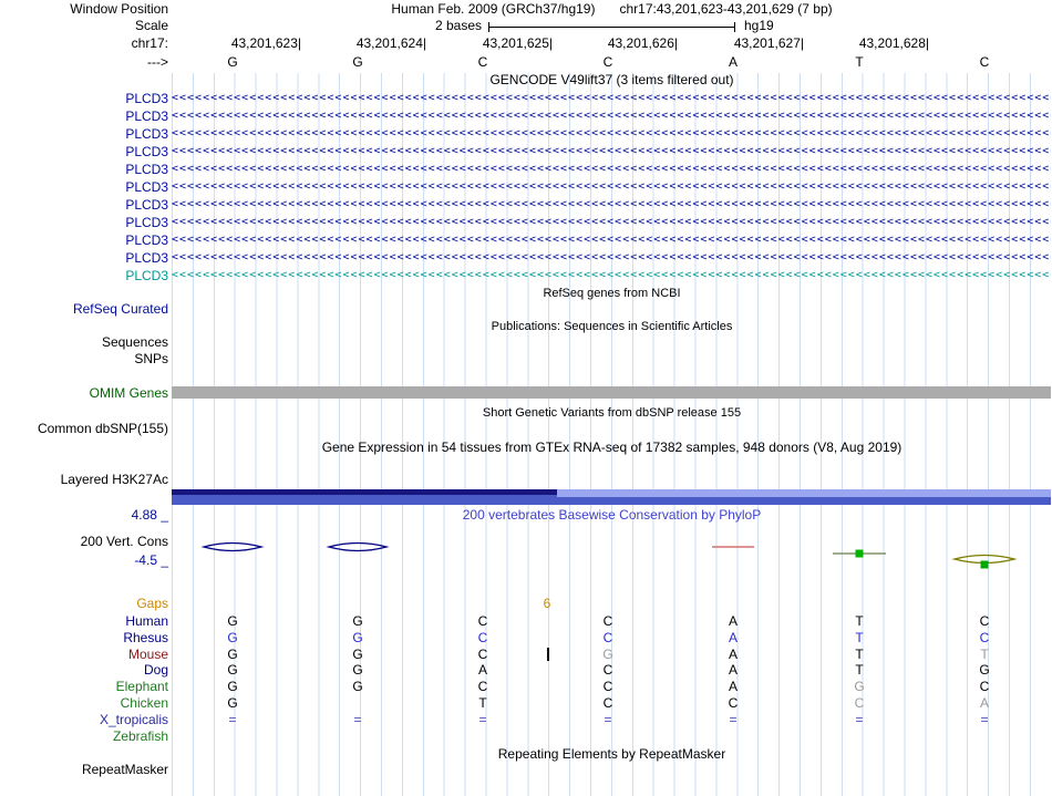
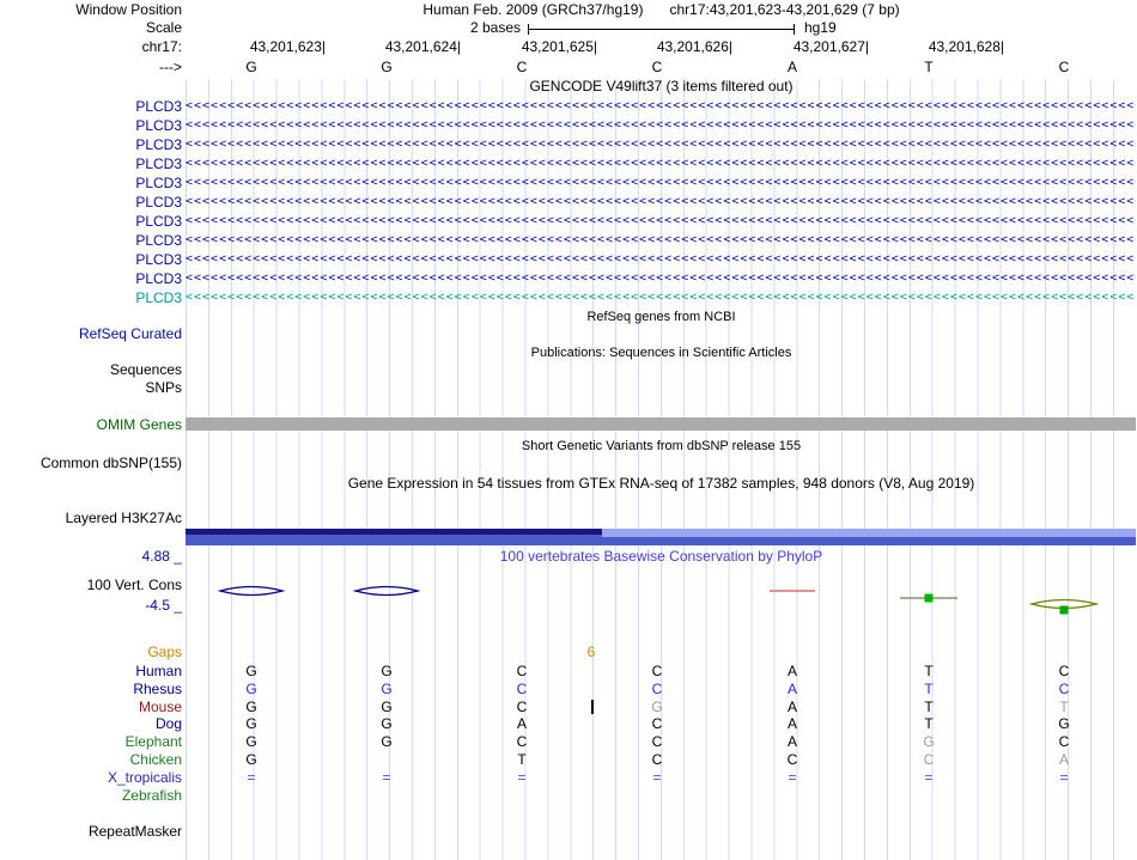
  Window Position
  Human Feb. 2009 (GRCh37/hg19) chr17:43,201,623-43,201,629 (7 bp)
  Scale
  2 bases
  hg19
  chr17:
  43,201,623|
  43,201,624|
  43,201,625|
  43,201,626|
  43,201,627|
  43,201,628|
  --->
  G
  G
  C
  C
  A
  T
  C
  GENCODE V49lift37 (3 items filtered out)
  PLCD3
  <<<<<<<<<<<<<<<<<<<<<<<<<<<<<<<<<<<<<<<<<<<<<<<<<<<<<<<<<<<<<<<<<<<<<<<<<<<<<<<<<<<<<<<<<<<<<<<<<<<<<<<<<<<<<<<<<
  PLCD3
  <<<<<<<<<<<<<<<<<<<<<<<<<<<<<<<<<<<<<<<<<<<<<<<<<<<<<<<<<<<<<<<<<<<<<<<<<<<<<<<<<<<<<<<<<<<<<<<<<<<<<<<<<<<<<<<<<
  PLCD3
  <<<<<<<<<<<<<<<<<<<<<<<<<<<<<<<<<<<<<<<<<<<<<<<<<<<<<<<<<<<<<<<<<<<<<<<<<<<<<<<<<<<<<<<<<<<<<<<<<<<<<<<<<<<<<<<<<
  PLCD3
  <<<<<<<<<<<<<<<<<<<<<<<<<<<<<<<<<<<<<<<<<<<<<<<<<<<<<<<<<<<<<<<<<<<<<<<<<<<<<<<<<<<<<<<<<<<<<<<<<<<<<<<<<<<<<<<<<
  PLCD3
  <<<<<<<<<<<<<<<<<<<<<<<<<<<<<<<<<<<<<<<<<<<<<<<<<<<<<<<<<<<<<<<<<<<<<<<<<<<<<<<<<<<<<<<<<<<<<<<<<<<<<<<<<<<<<<<<<
  PLCD3
  <<<<<<<<<<<<<<<<<<<<<<<<<<<<<<<<<<<<<<<<<<<<<<<<<<<<<<<<<<<<<<<<<<<<<<<<<<<<<<<<<<<<<<<<<<<<<<<<<<<<<<<<<<<<<<<<<
  PLCD3
  <<<<<<<<<<<<<<<<<<<<<<<<<<<<<<<<<<<<<<<<<<<<<<<<<<<<<<<<<<<<<<<<<<<<<<<<<<<<<<<<<<<<<<<<<<<<<<<<<<<<<<<<<<<<<<<<<
  PLCD3
  <<<<<<<<<<<<<<<<<<<<<<<<<<<<<<<<<<<<<<<<<<<<<<<<<<<<<<<<<<<<<<<<<<<<<<<<<<<<<<<<<<<<<<<<<<<<<<<<<<<<<<<<<<<<<<<<<
  PLCD3
  <<<<<<<<<<<<<<<<<<<<<<<<<<<<<<<<<<<<<<<<<<<<<<<<<<<<<<<<<<<<<<<<<<<<<<<<<<<<<<<<<<<<<<<<<<<<<<<<<<<<<<<<<<<<<<<<<
  PLCD3
  <<<<<<<<<<<<<<<<<<<<<<<<<<<<<<<<<<<<<<<<<<<<<<<<<<<<<<<<<<<<<<<<<<<<<<<<<<<<<<<<<<<<<<<<<<<<<<<<<<<<<<<<<<<<<<<<<
  PLCD3
  <<<<<<<<<<<<<<<<<<<<<<<<<<<<<<<<<<<<<<<<<<<<<<<<<<<<<<<<<<<<<<<<<<<<<<<<<<<<<<<<<<<<<<<<<<<<<<<<<<<<<<<<<<<<<<<<<
  RefSeq genes from NCBI
  RefSeq Curated
  Publications: Sequences in Scientific Articles
  Sequences
  SNPs
  OMIM Genes
  Short Genetic Variants from dbSNP release 155
  Common dbSNP(155)
  Gene Expression in 54 tissues from GTEx RNA-seq of 17382 samples, 948 donors (V8, Aug 2019)
  Layered H3K27Ac
- 200 vertebrates Basewise Conservation by PhyloP
+ 100 vertebrates Basewise Conservation by PhyloP
  4.88 _
- 200 Vert. Cons
+ 100 Vert. Cons
  -4.5 _
  Gaps
  6
  Human
  G
  G
  C
  C
  A
  T
  C
  Rhesus
  G
  G
  C
  C
  A
  T
  C
  Mouse
  G
  G
  C
  G
  A
  T
  T
  Dog
  G
  G
  A
  C
  A
  T
  G
  Elephant
  G
  G
  C
  C
  A
  G
  C
  Chicken
  G
  T
  C
  C
  C
  A
  X_tropicalis
  =
  =
  =
  =
  =
  =
  =
  Zebrafish
- Repeating Elements by RepeatMasker
  RepeatMasker
